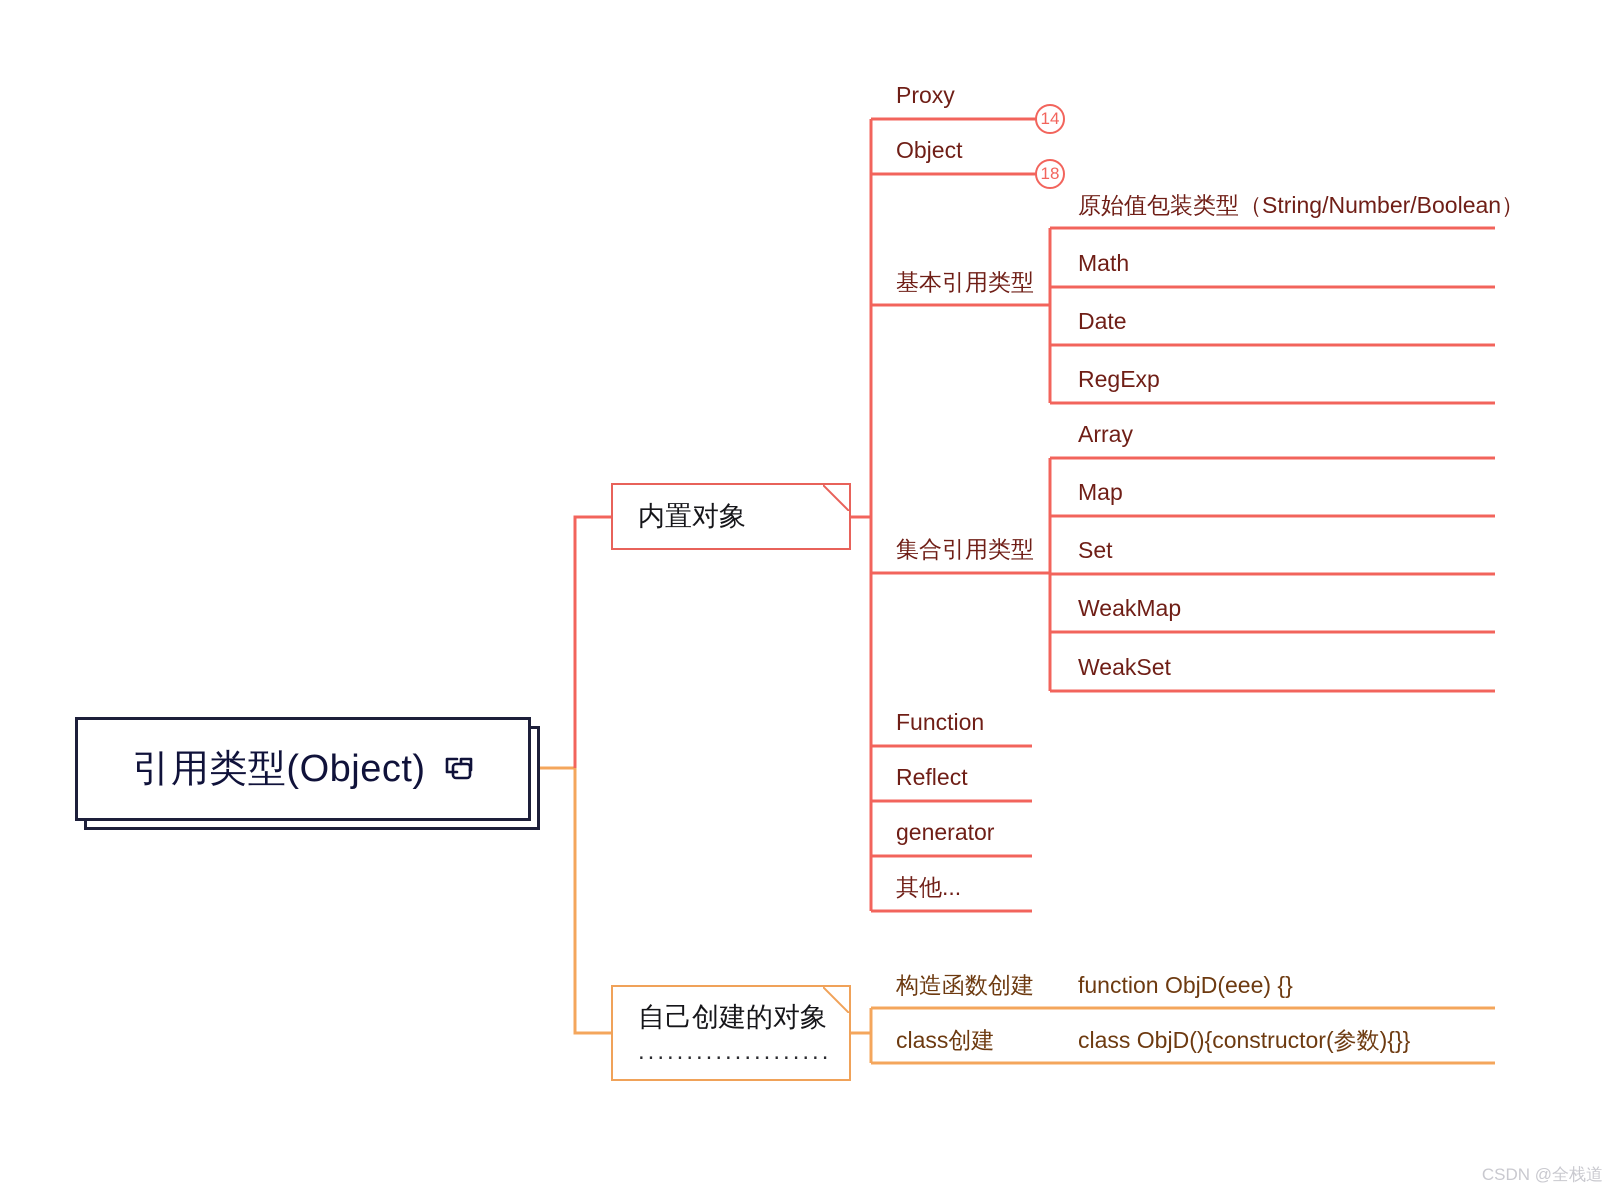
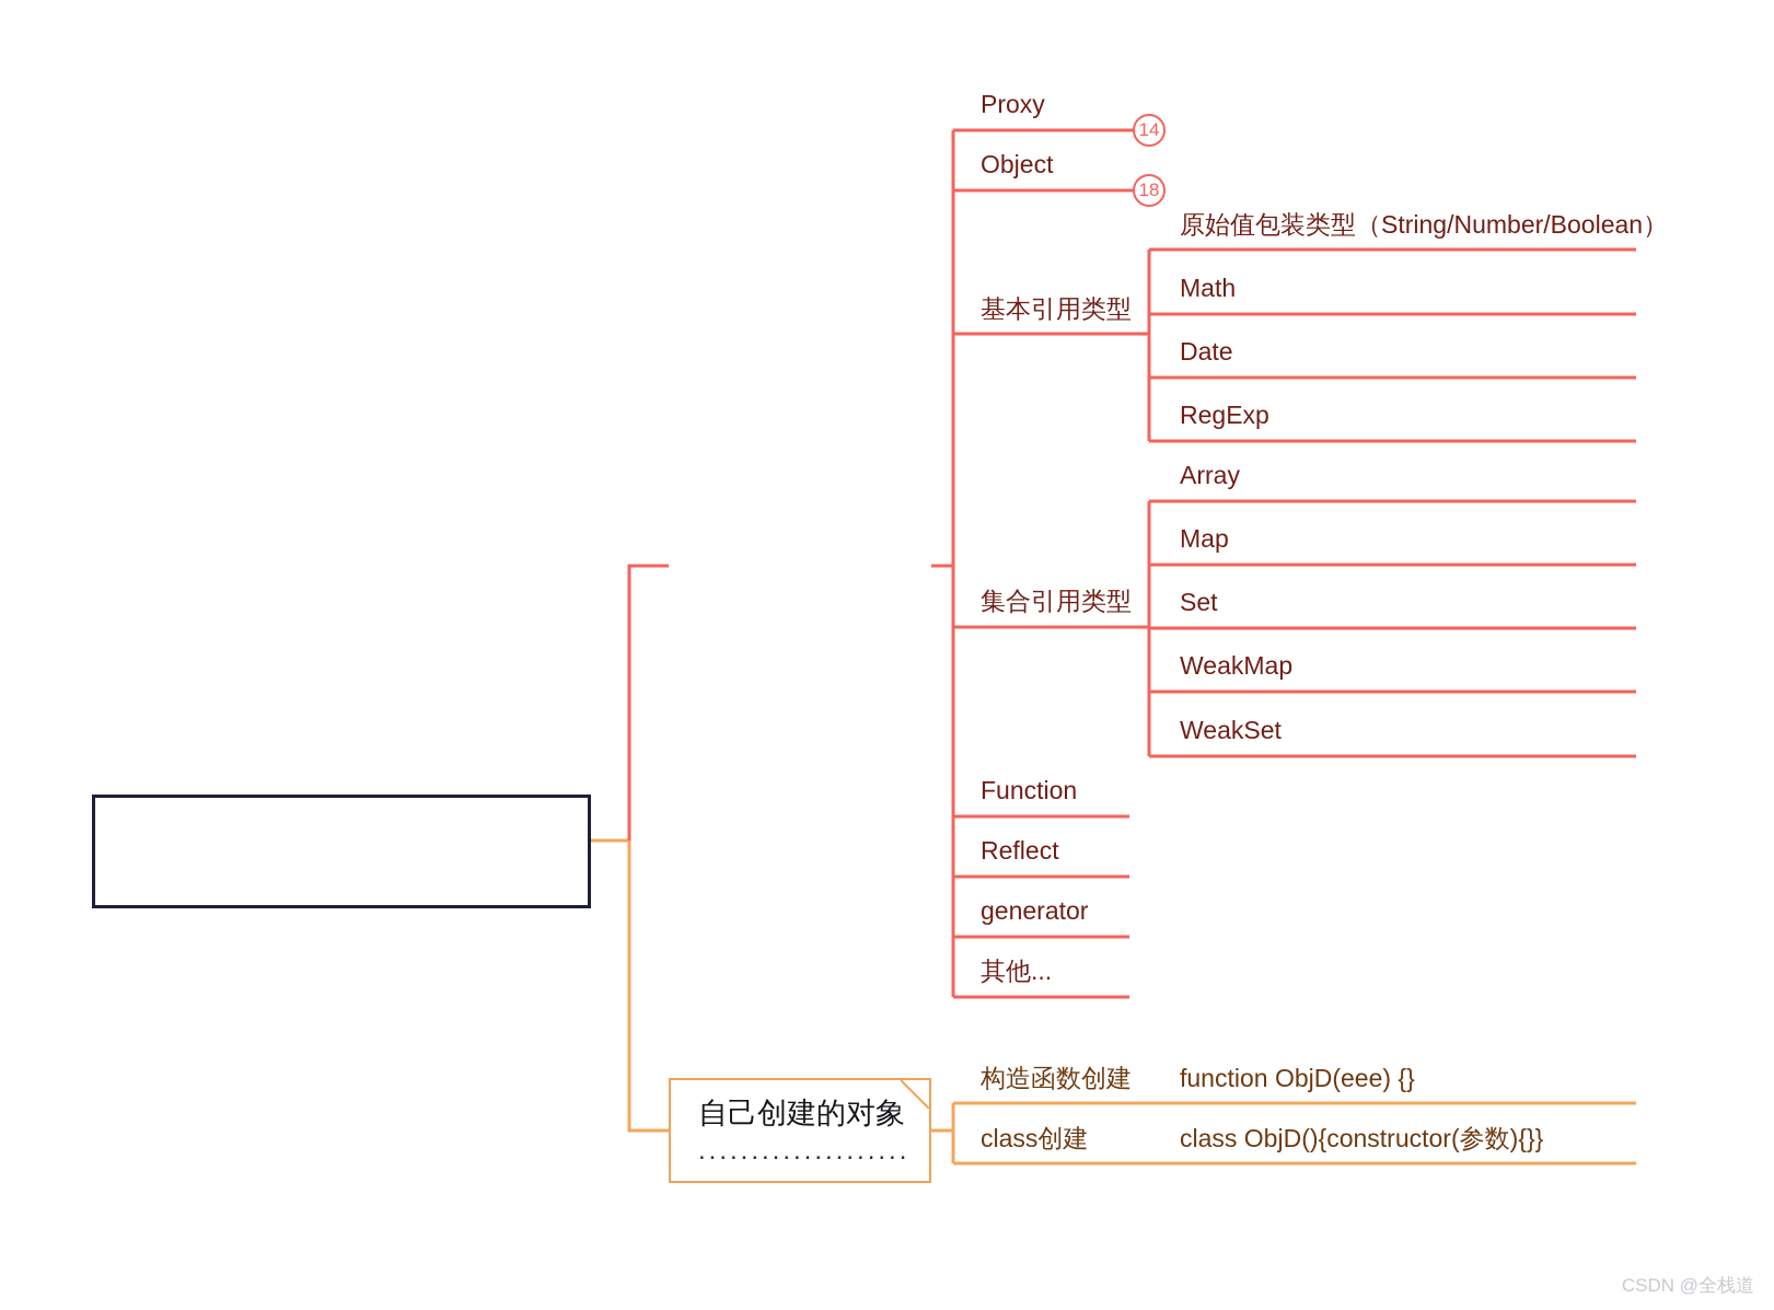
- 引用类型(Object)
- 内置对象
  自己创建的对象
  ....................
  Proxy
  Object
  基本引用类型
  集合引用类型
  Function
  Reflect
  generator
  其他...
  14
  18
  原始值包装类型（String/Number/Boolean）
  Math
  Date
  RegExp
  Array
  Map
  Set
  WeakMap
  WeakSet
  构造函数创建
  function ObjD(eee) {}
  class创建
  class ObjD(){constructor(参数){}}
  CSDN @全栈道
